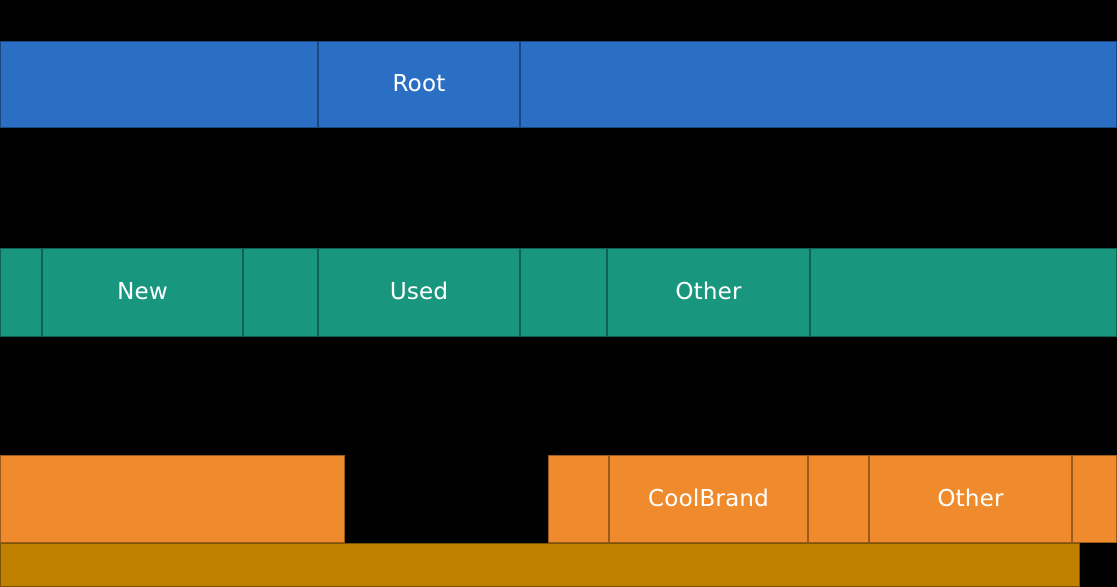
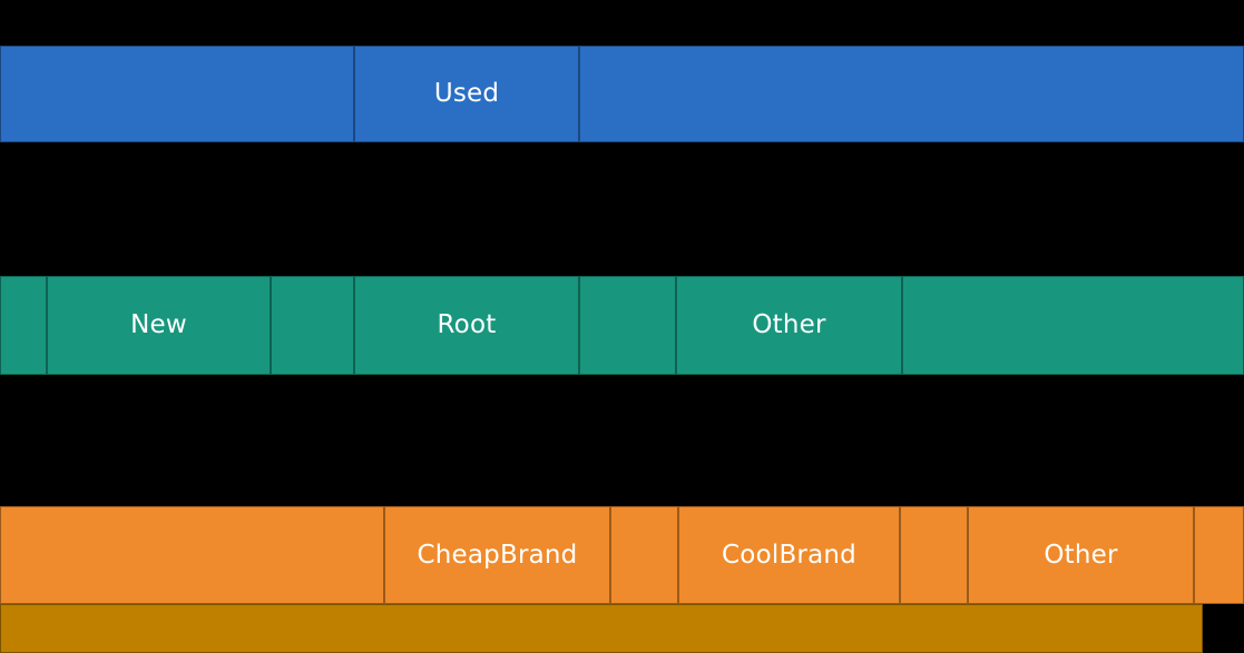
- Root
+ Used
  New
- Used
+ Root
  Other
+ CheapBrand
  CoolBrand
  Other
